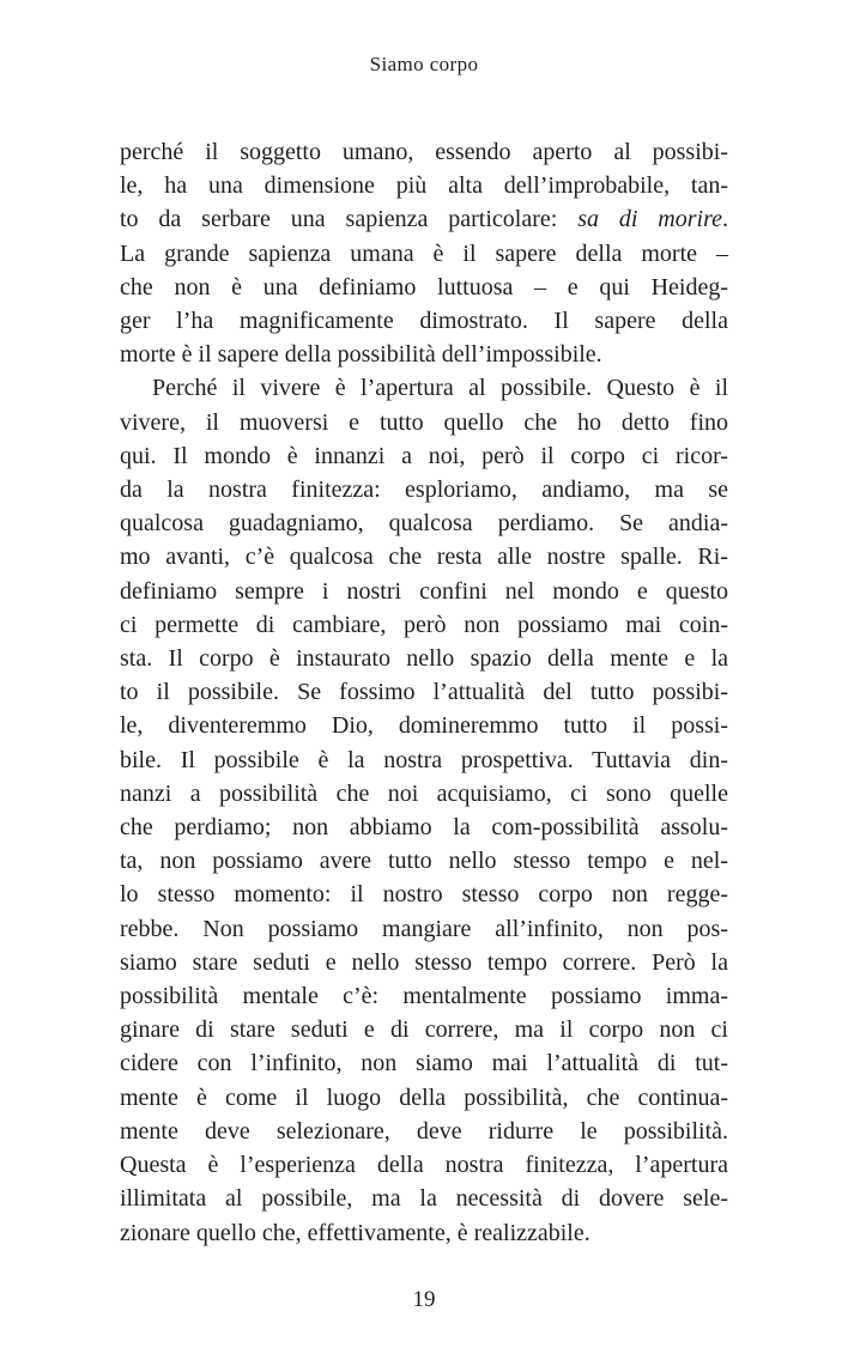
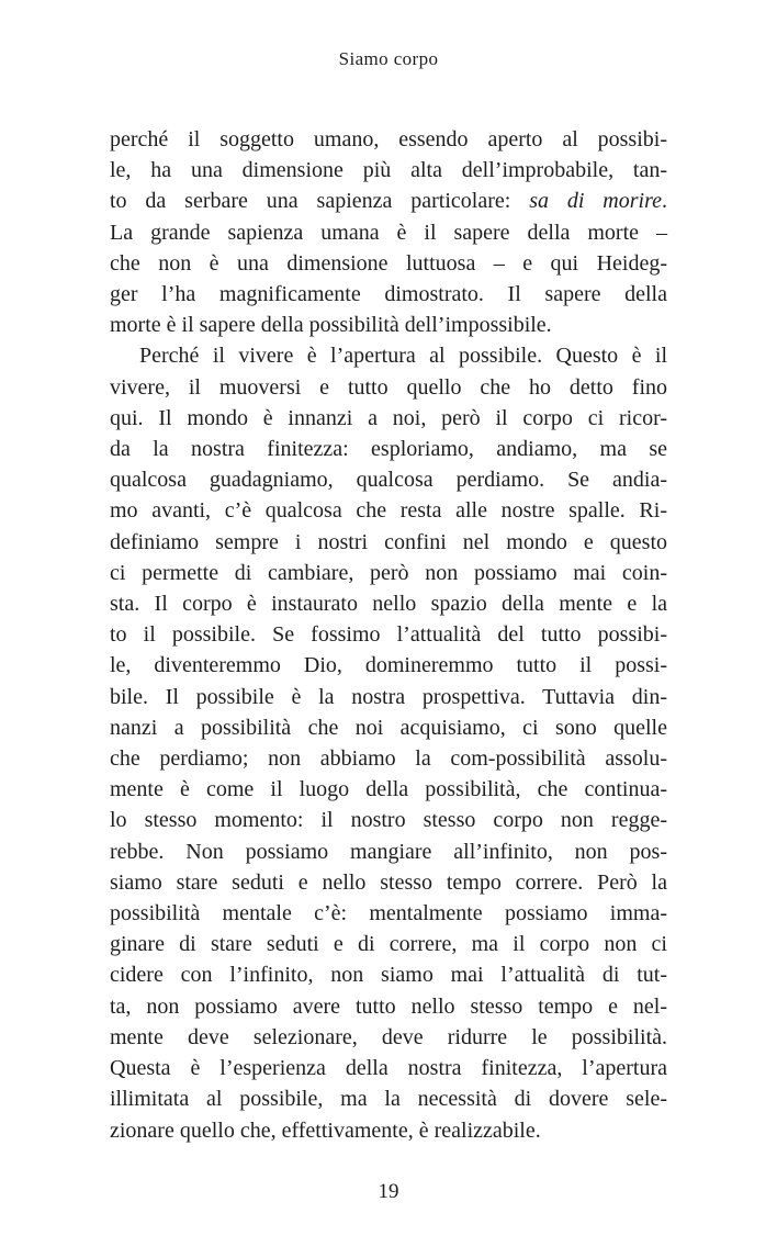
  Siamo corpo
  perché il soggetto umano, essendo aperto al possibi-
  le, ha una dimensione più alta dell’improbabile, tan-
  to da serbare una sapienza particolare: sa di morire.
  La grande sapienza umana è il sapere della morte –
- che non è una definiamo luttuosa – e qui Heideg-
+ che non è una dimensione luttuosa – e qui Heideg-
  ger l’ha magnificamente dimostrato. Il sapere della
  morte è il sapere della possibilità dell’impossibile.
  Perché il vivere è l’apertura al possibile. Questo è il
  vivere, il muoversi e tutto quello che ho detto fino
  qui. Il mondo è innanzi a noi, però il corpo ci ricor-
  da la nostra finitezza: esploriamo, andiamo, ma se
  qualcosa guadagniamo, qualcosa perdiamo. Se andia-
  mo avanti, c’è qualcosa che resta alle nostre spalle. Ri-
  definiamo sempre i nostri confini nel mondo e questo
  ci permette di cambiare, però non possiamo mai coin-
  sta. Il corpo è instaurato nello spazio della mente e la
  to il possibile. Se fossimo l’attualità del tutto possibi-
  le, diventeremmo Dio, domineremmo tutto il possi-
  bile. Il possibile è la nostra prospettiva. Tuttavia din-
  nanzi a possibilità che noi acquisiamo, ci sono quelle
  che perdiamo; non abbiamo la com-possibilità assolu-
- ta, non possiamo avere tutto nello stesso tempo e nel-
+ mente è come il luogo della possibilità, che continua-
  lo stesso momento: il nostro stesso corpo non regge-
  rebbe. Non possiamo mangiare all’infinito, non pos-
  siamo stare seduti e nello stesso tempo correre. Però la
  possibilità mentale c’è: mentalmente possiamo imma-
  ginare di stare seduti e di correre, ma il corpo non ci
  cidere con l’infinito, non siamo mai l’attualità di tut-
- mente è come il luogo della possibilità, che continua-
+ ta, non possiamo avere tutto nello stesso tempo e nel-
  mente deve selezionare, deve ridurre le possibilità.
  Questa è l’esperienza della nostra finitezza, l’apertura
  illimitata al possibile, ma la necessità di dovere sele-
  zionare quello che, effettivamente, è realizzabile.
  19
